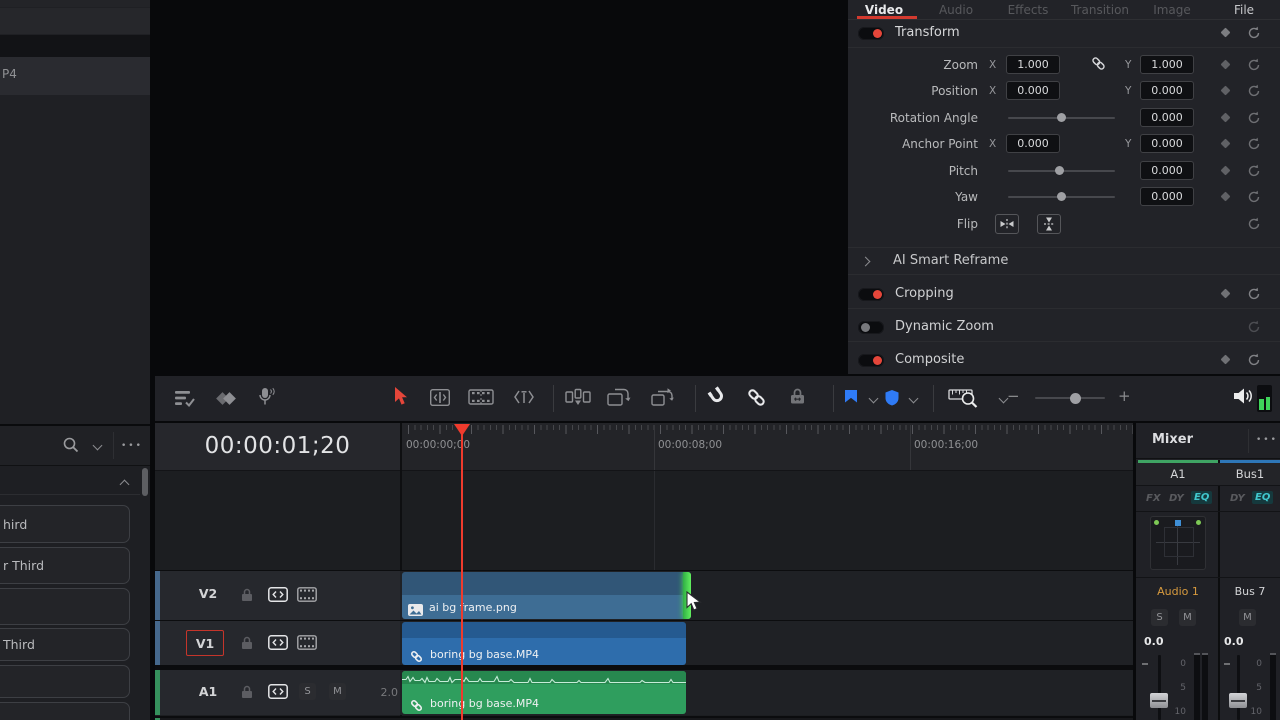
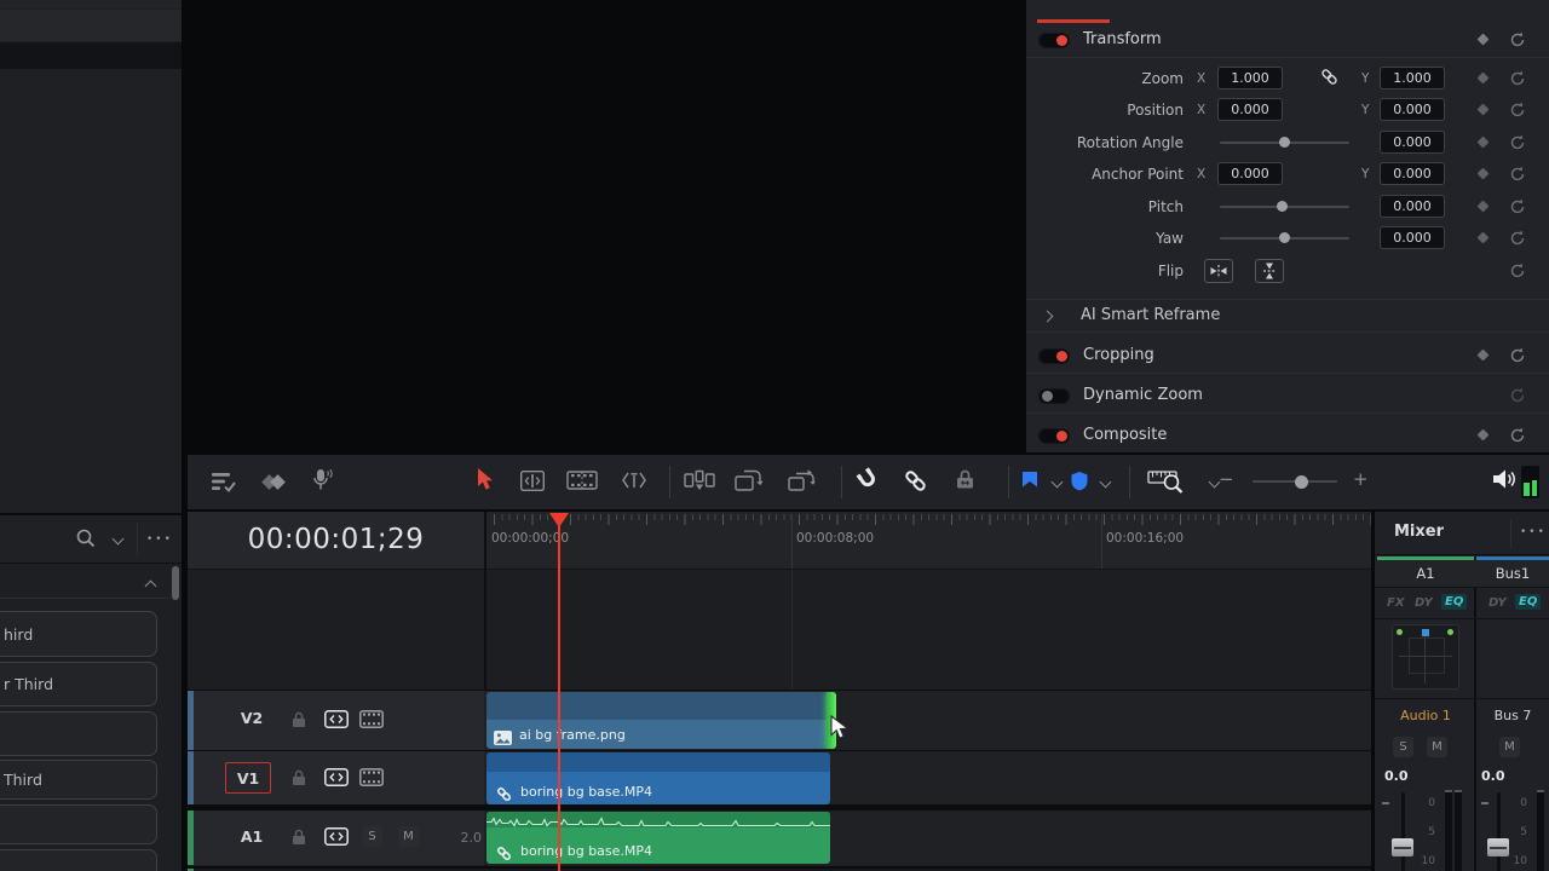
- P4
  •••
  hird
  r Third
  Third
- Video
- Audio
- Effects
- Transition
- Image
- File
  Transform
  Zoom
  X
  1.000
  Y
  1.000
  Position
  X
  0.000
  Y
  0.000
  Rotation Angle
  0.000
  Anchor Point
  X
  0.000
  Y
  0.000
  Pitch
  0.000
  Yaw
  0.000
  Flip
  AI Smart Reframe
  Cropping
  Dynamic Zoom
  Composite
  −
  +
- 00:00:01;20
+ 00:00:01;29
  00:00:00;0
  00:00:08;00
  00:00:16;00
  V2
  ai bgrame.png
  V1
  borin bg base.MP4
  A1
  S
  M
  2.0
  borin bg base.MP4
  Mixer
  •••
  A1
  Bus1
  FX
  DY
  EQ
  DY
  EQ
  Audio 1
  Bus 7
  S
  M
  M
  0.0
  0.0
  0
  5
  10
  0
  5
  10
